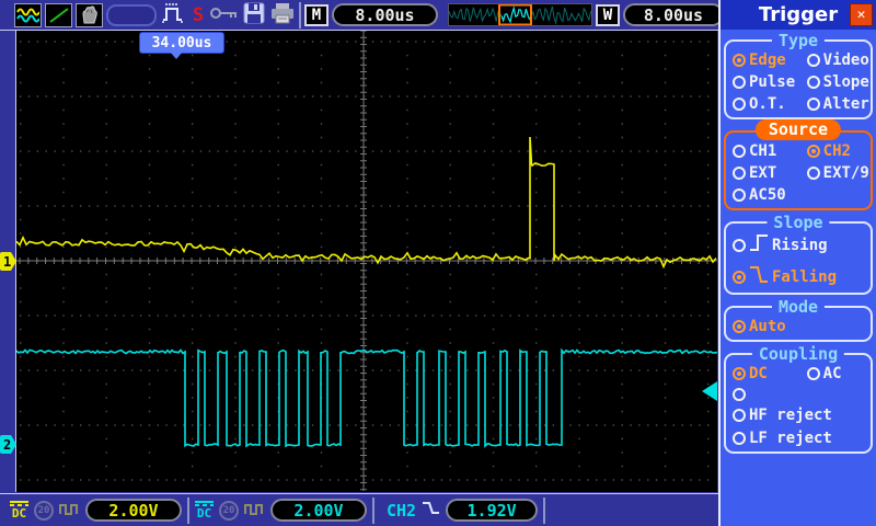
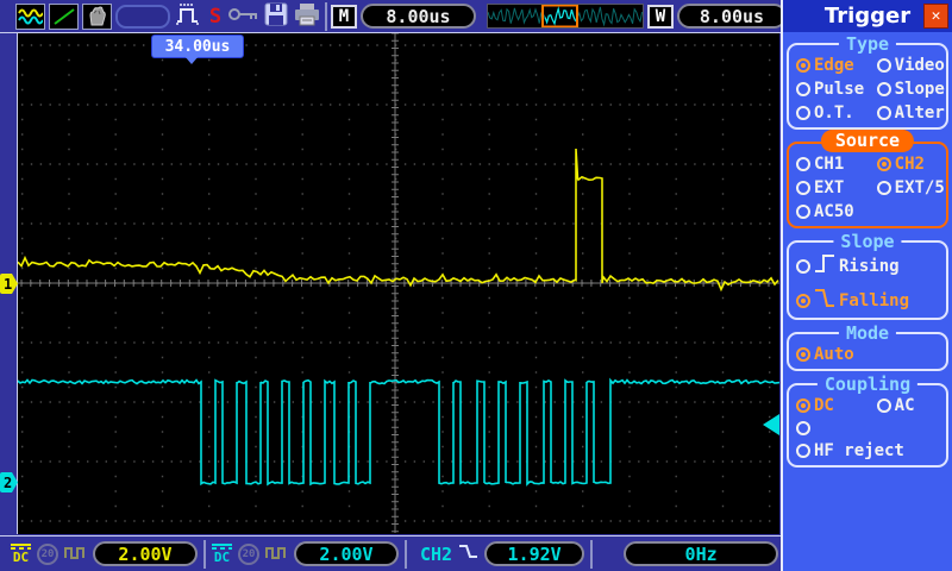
  S
  M
  8.00us
  W
  8.00us
  34.00us
  1
  2
  DC
  20
  2.00V
  DC
  20
  2.00V
  CH2
  1.92V
+ 0Hz
  Trigger
  ✕
  Type
  Edge
  Video
  Pulse
  Slope
  O.T.
  Alter
  Source
  CH1
  CH2
  EXT
- EXT/9
+ EXT/5
  AC50
  Slope
  Rising
  Falling
  Mode
  Auto
  Coupling
  DC
  AC
  HF reject
- LF reject
